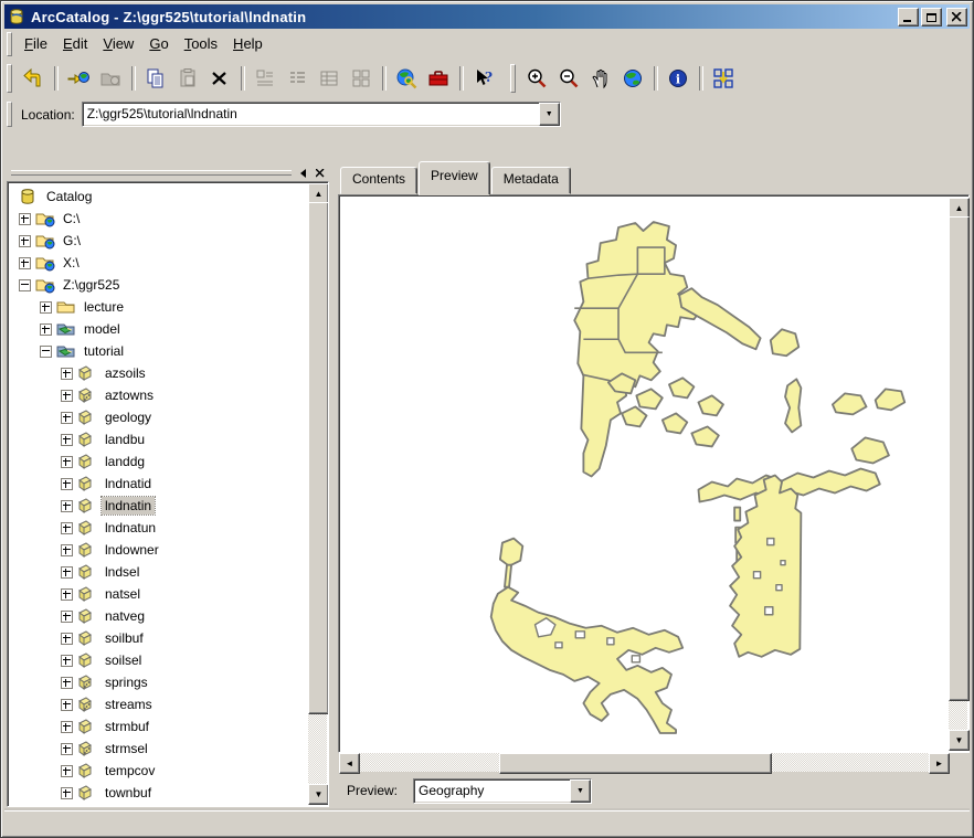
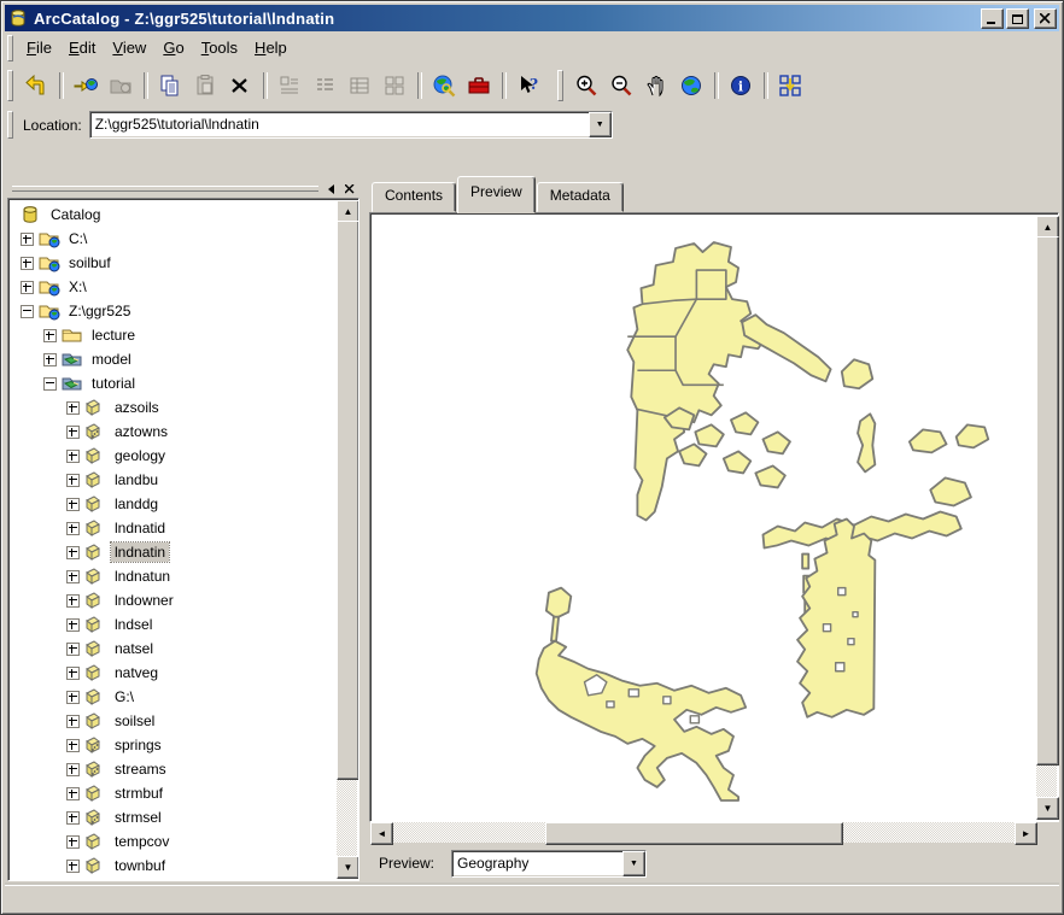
  ArcCatalog - Z:\ggr525\tutorial\lndnatin
  File Edit View Go Tools Help
  ?
  i
  Location:
  Z:\ggr525\tutorial\lndnatin
  Catalog
  C:\
- G:\
+ soilbuf
  X:\
  Z:\ggr525
  lecture
  model
  tutorial
  azsoils
  aztowns
  geology
  landbu
  landdg
  lndnatid
  lndnatin
  lndnatun
  lndowner
  lndsel
  natsel
  natveg
- soilbuf
+ G:\
  soilsel
  springs
  streams
  strmbuf
  strmsel
  tempcov
  townbuf
  ▲
  ▼
  Contents
  Preview
  Metadata
  ▲
  ▼
  ◄
  ►
  Preview:
  Geography
